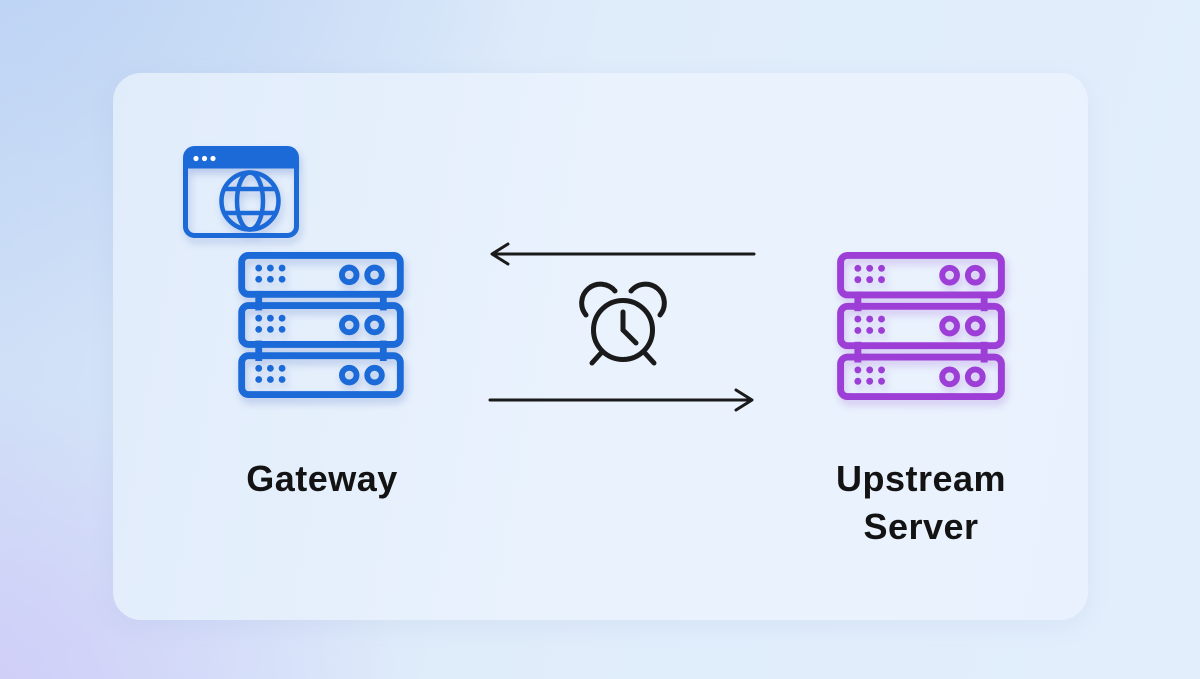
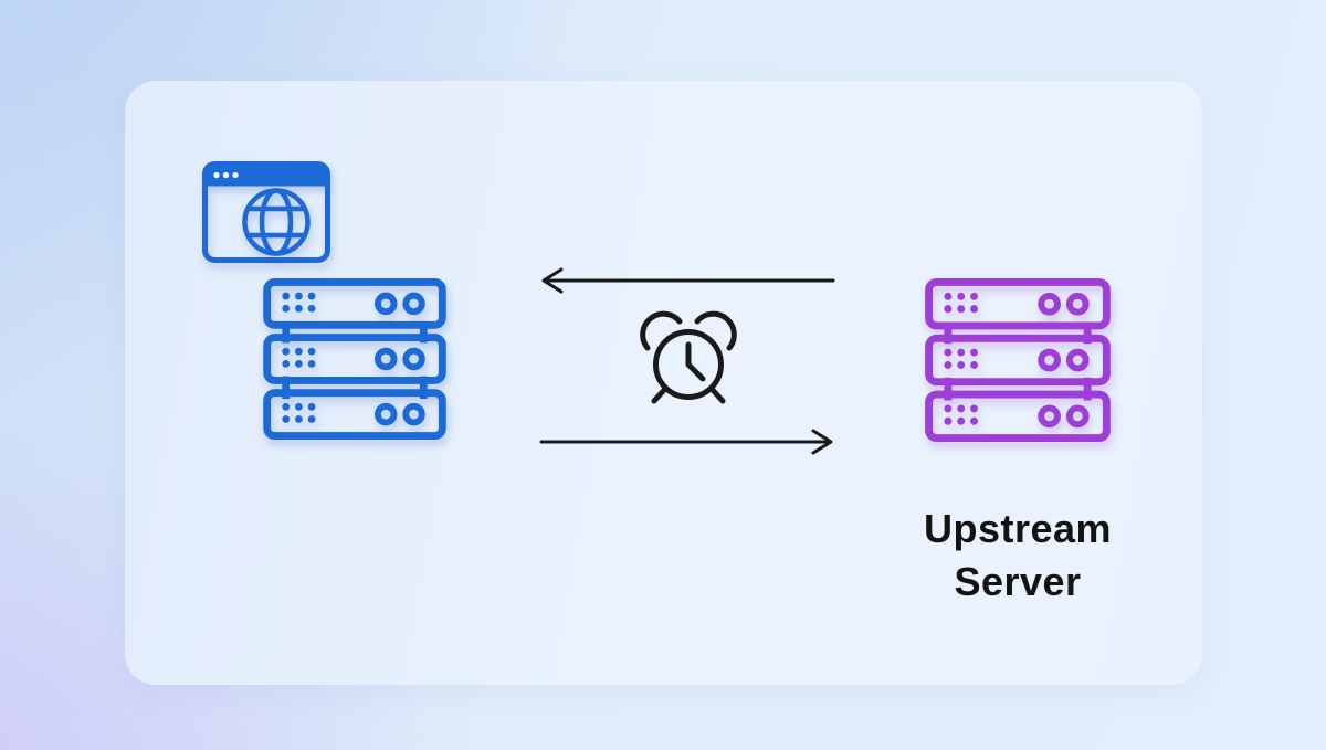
- Gateway
  Upstream Server
